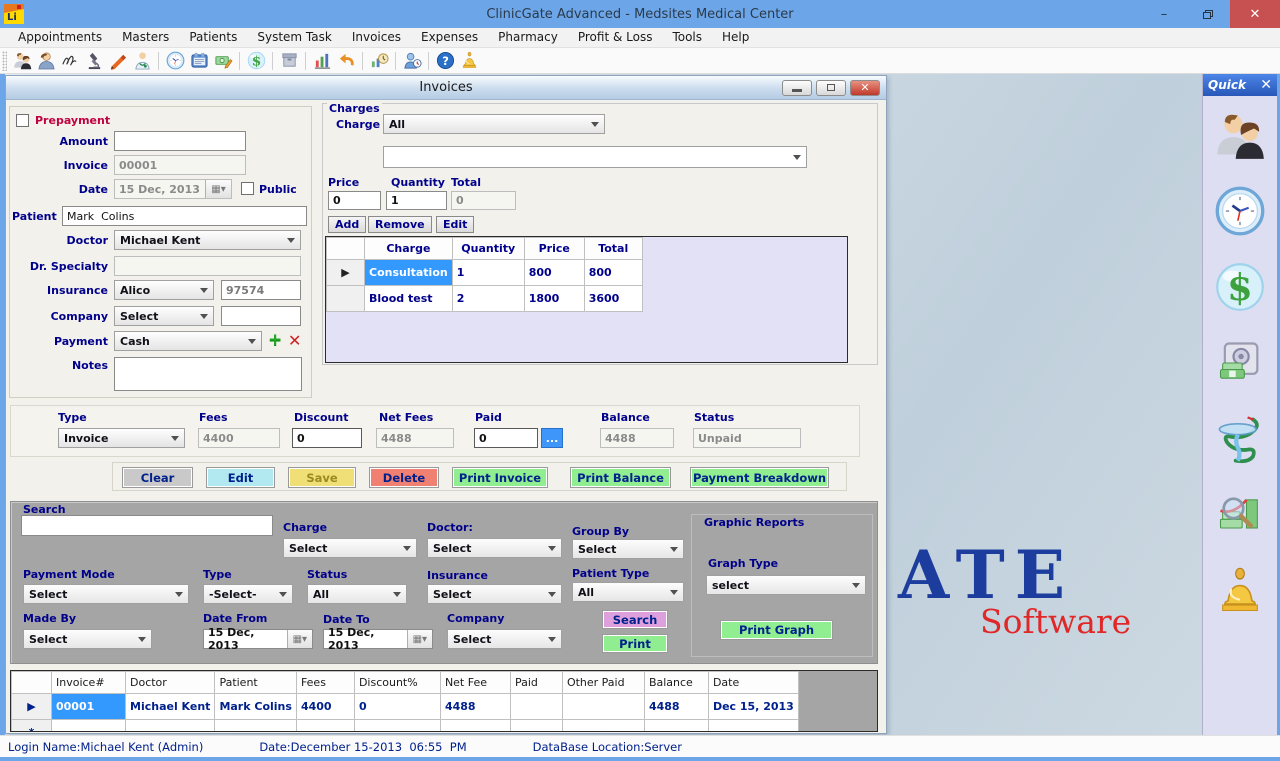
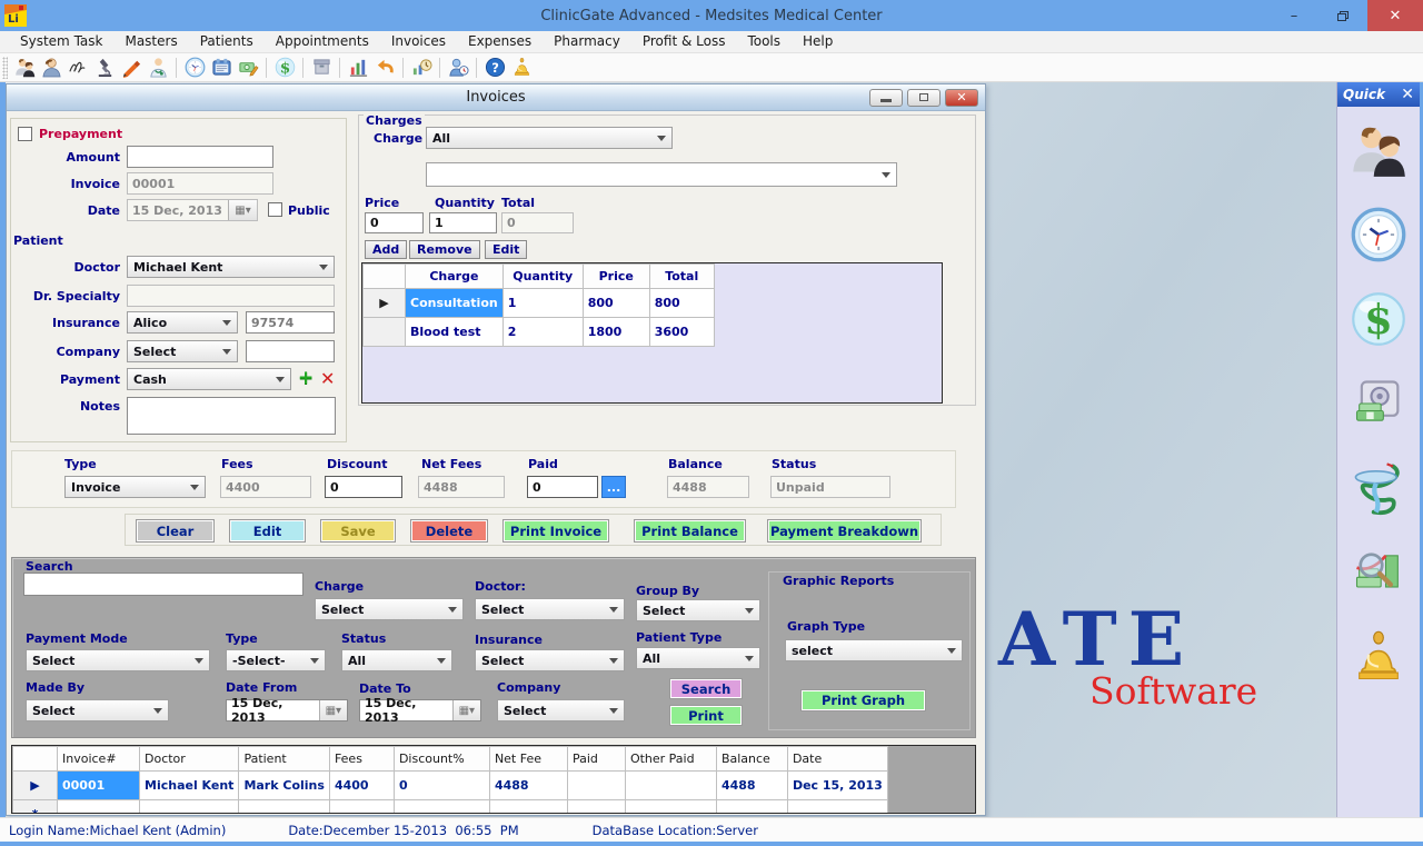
  Li
  ClinicGate Advanced - Medsites Medical Center
  –
  ✕
- Appointments
+ System Task
  Masters
  Patients
- System Task
+ Appointments
  Invoices
  Expenses
  Pharmacy
  Profit & Loss
  Tools
  Help
  $
  ?
  ATE
  Software
  Invoices
  ✕
  Prepayment
  Amount
  Invoice
  00001
  Date
  15 Dec, 2013
  ▦▾
  Public
  Patient
- Mark Colins
  Doctor
  Michael Kent
  Dr. Specialty
  Insurance
  Alico
  97574
  Company
  Select
  Payment
  Cash
  +
  ✕
  Notes
  Charges
  Charge
  All
  Price
  Quantity
  Total
  0
  1
  0
  Add
  Remove
  Edit
  	Charge	Quantity	Price	Total
  ▶	Consultation	1	800	800
  	Blood test	2	1800	3600
  Type
  Invoice
  Fees
  4400
  Discount
  0
  Net Fees
  4488
  Paid
  0
  ...
  Balance
  4488
  Status
  Unpaid
  Clear
  Edit
  Save
  Delete
  Print Invoice
  Print Balance
  Payment Breakdown
  Search
  Charge
  Select
  Doctor:
  Select
  Group By
  Select
  Payment Mode
  Select
  Type
  -Select-
  Status
  All
  Insurance
  Select
  Patient Type
  All
  Made By
  Select
  Date From
  15 Dec, 2013
  ▦▾
  Date To
  15 Dec, 2013
  ▦▾
  Company
  Select
  Search
  Print
  Graphic Reports
  Graph Type
  select
  Print Graph
  	Invoice#	Doctor	Patient	Fees	Discount%	Net Fee	Paid	Other Paid	Balance	Date
  ▶	00001	Michael Kent	Mark Colins	4400	0	4488			4488	Dec 15, 2013
  Quick
  ✕
  $
  Login Name:Michael Kent (Admin)
  Date:December 15-2013 06:55 PM
  DataBase Location:Server
